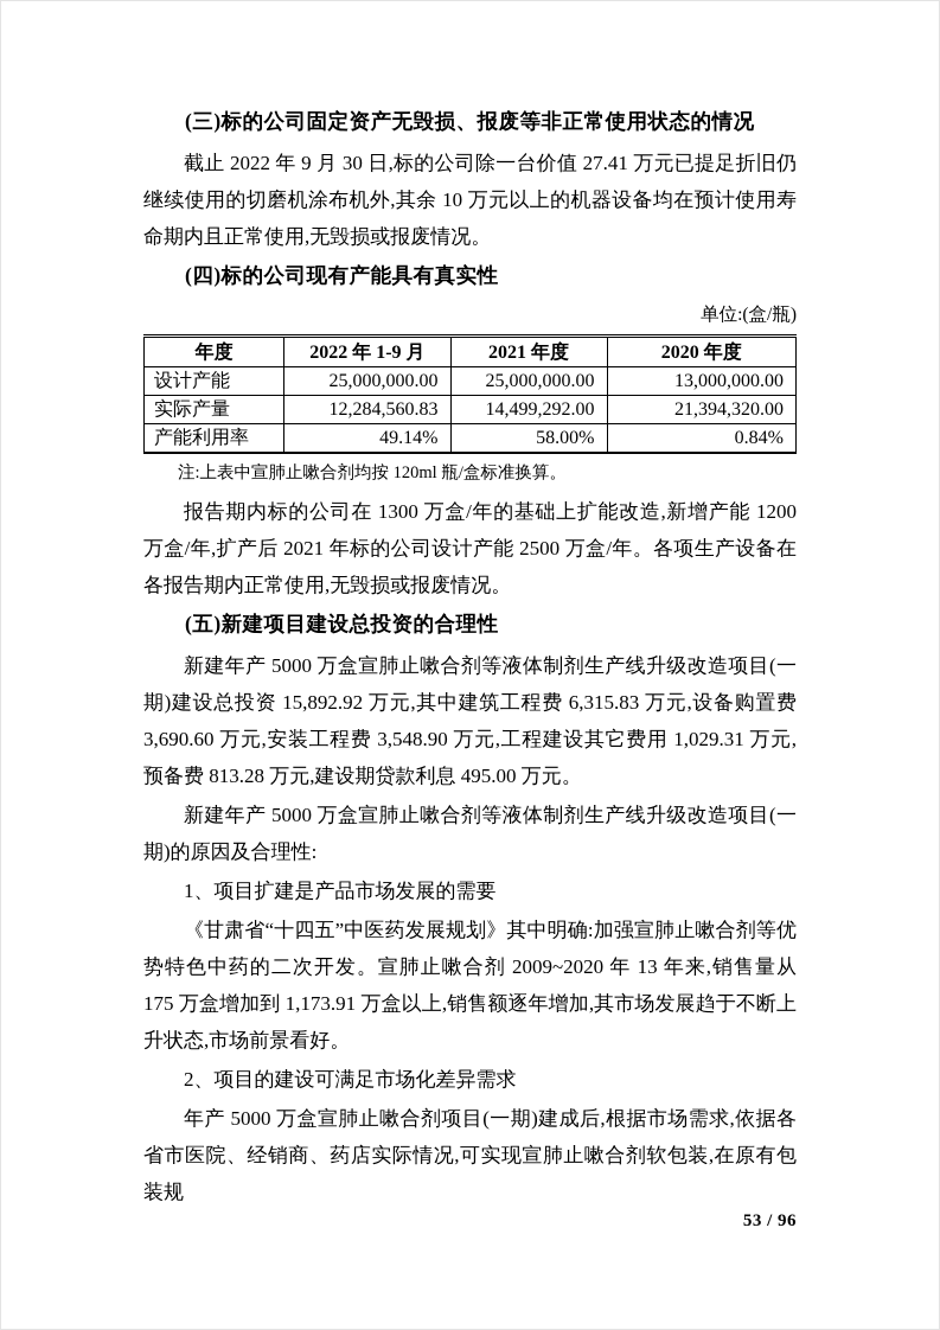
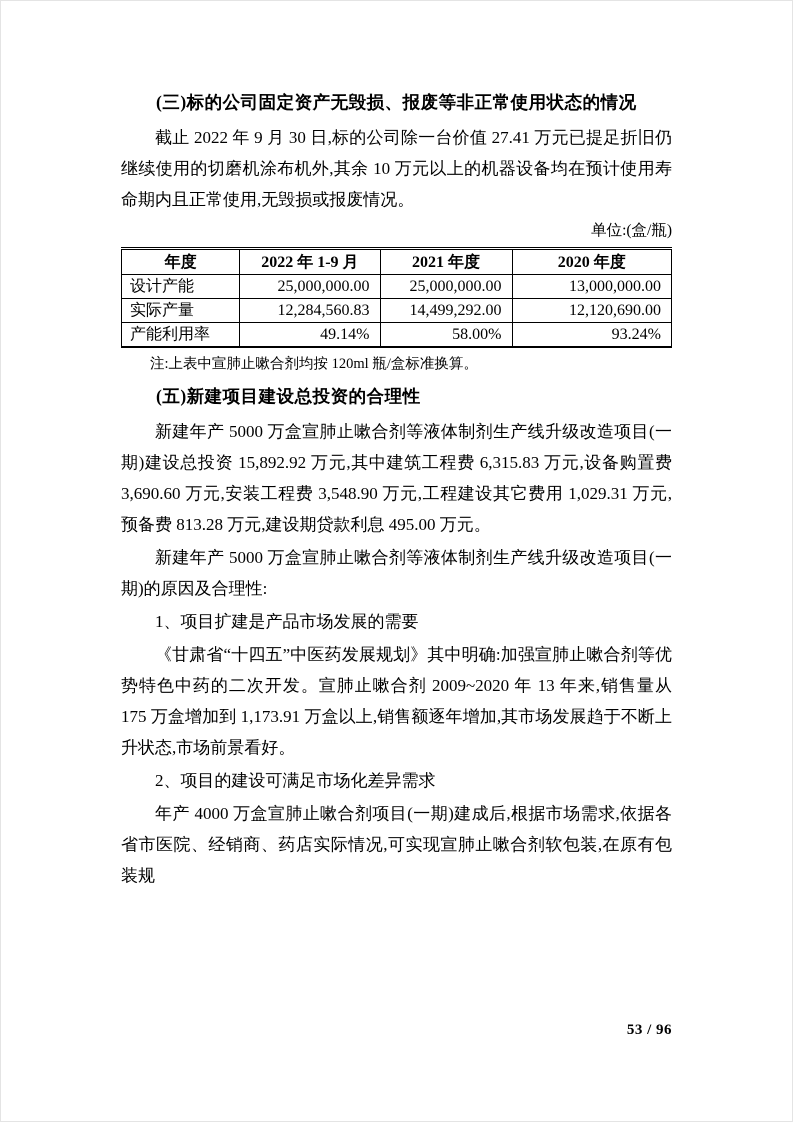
  (三)标的公司固定资产无毁损、报废等非正常使用状态的情况
  截止 2022 年 9 月 30 日,标的公司除一台价值 27.41 万元已提足折旧仍继续使用的切磨机涂布机外,其余 10 万元以上的机器设备均在预计使用寿命期内且正常使用,无毁损或报废情况。
- (四)标的公司现有产能具有真实性
  单位:(盒/瓶)
  年度	2022 年 1-9 月	2021 年度	2020 年度
  设计产能	25,000,000.00	25,000,000.00	13,000,000.00
- 实际产量	12,284,560.83	14,499,292.00	21,394,320.00
+ 实际产量	12,284,560.83	14,499,292.00	12,120,690.00
- 产能利用率	49.14%	58.00%	0.84%
+ 产能利用率	49.14%	58.00%	93.24%
  注:上表中宣肺止嗽合剂均按 120ml 瓶/盒标准换算。
- 报告期内标的公司在 1300 万盒/年的基础上扩能改造,新增产能 1200 万盒/年,扩产后 2021 年标的公司设计产能 2500 万盒/年。各项生产设备在各报告期内正常使用,无毁损或报废情况。
  (五)新建项目建设总投资的合理性
  新建年产 5000 万盒宣肺止嗽合剂等液体制剂生产线升级改造项目(一期)建设总投资 15,892.92 万元,其中建筑工程费 6,315.83 万元,设备购置费 3,690.60 万元,安装工程费 3,548.90 万元,工程建设其它费用 1,029.31 万元,预备费 813.28 万元,建设期贷款利息 495.00 万元。
  新建年产 5000 万盒宣肺止嗽合剂等液体制剂生产线升级改造项目(一期)的原因及合理性:
  1、项目扩建是产品市场发展的需要
  《甘肃省“十四五”中医药发展规划》其中明确:加强宣肺止嗽合剂等优势特色中药的二次开发。宣肺止嗽合剂 2009~2020 年 13 年来,销售量从 175 万盒增加到 1,173.91 万盒以上,销售额逐年增加,其市场发展趋于不断上升状态,市场前景看好。
  2、项目的建设可满足市场化差异需求
- 年产 5000 万盒宣肺止嗽合剂项目(一期)建成后,根据市场需求,依据各省市医院、经销商、药店实际情况,可实现宣肺止嗽合剂软包装,在原有包装规
+ 年产 4000 万盒宣肺止嗽合剂项目(一期)建成后,根据市场需求,依据各省市医院、经销商、药店实际情况,可实现宣肺止嗽合剂软包装,在原有包装规
  53 / 96
